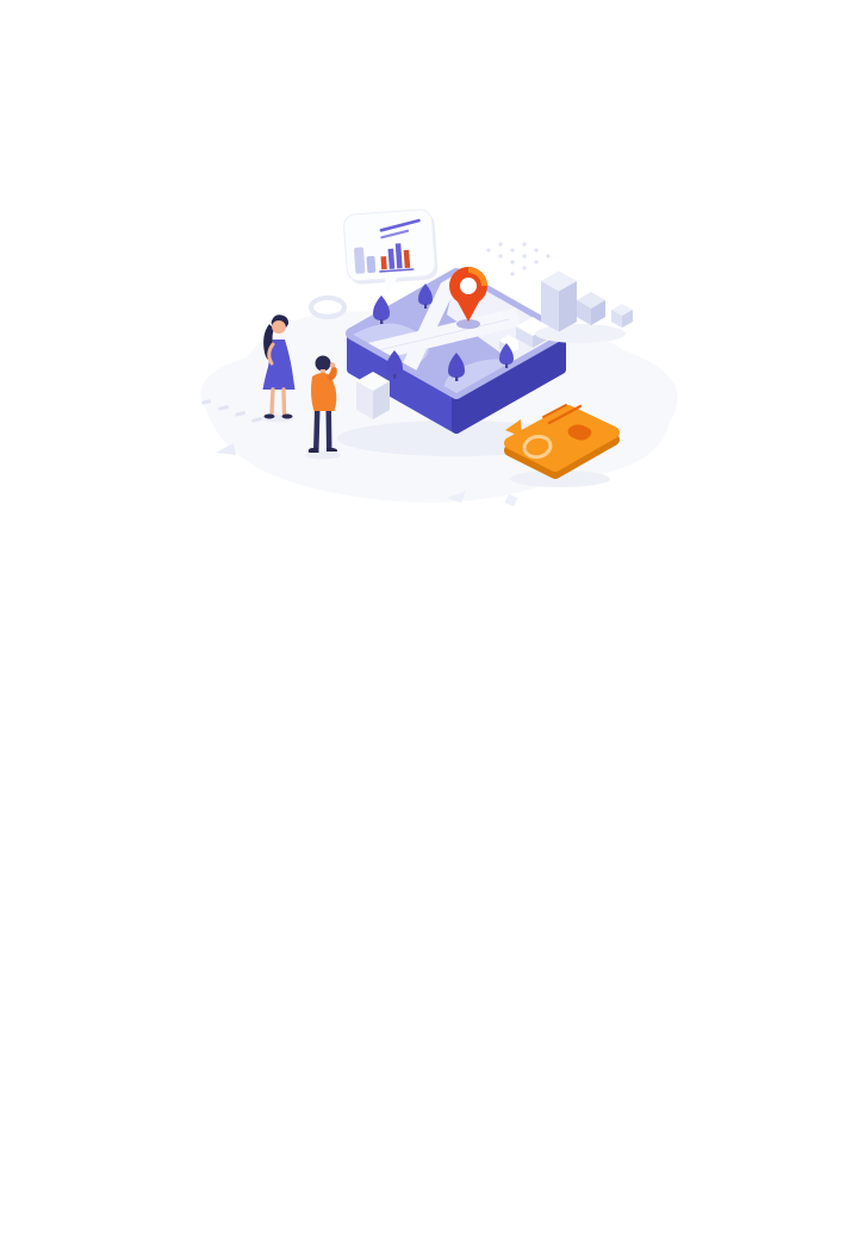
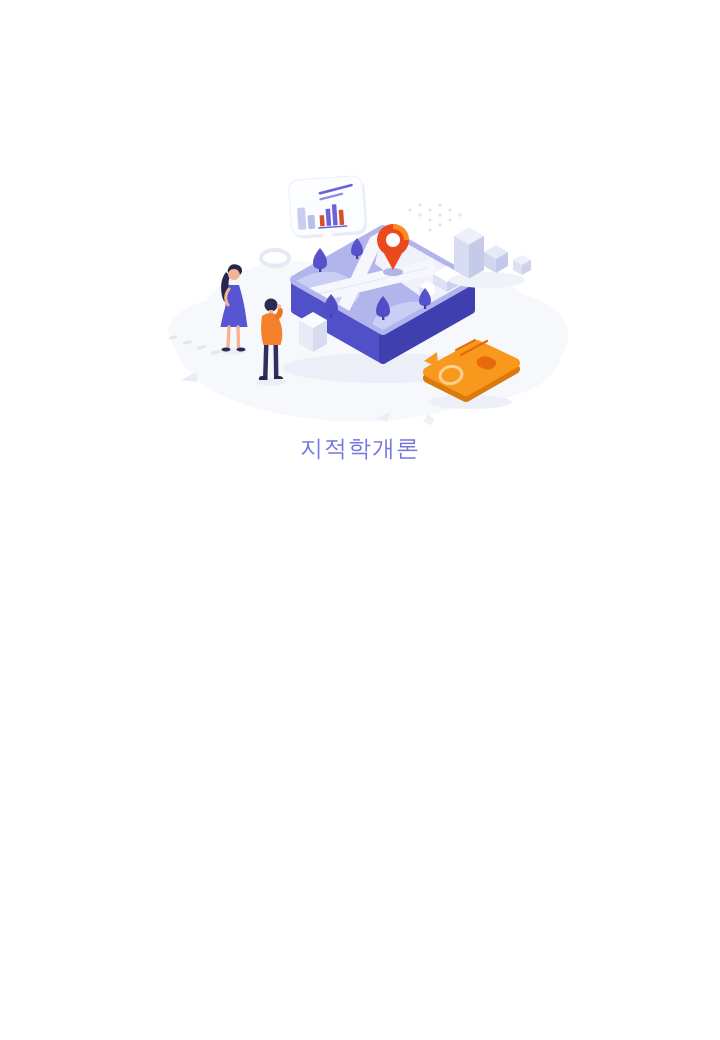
+ 지적학개론
